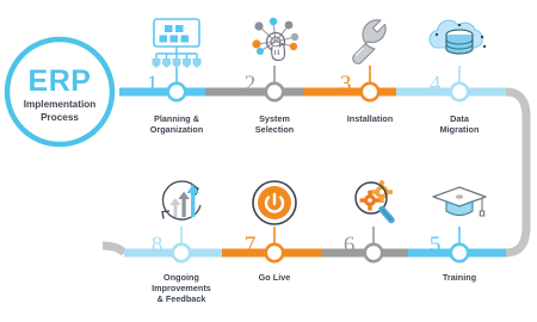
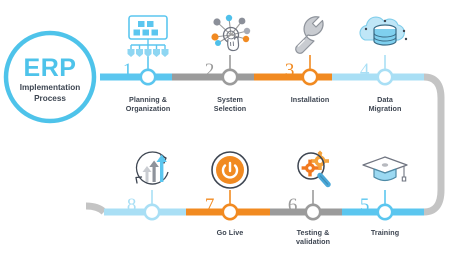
  1.
  2.
  3.
  4.
  8.
  7.
  6.
  5.
  ERP
  Implementation
  Process
  Planning &
  Organization
  System
  Selection
  Installation
  Data
  Migration
- Ongoing
- Improvements
- & Feedback
  Go Live
+ Testing &
+ validation
  Training
